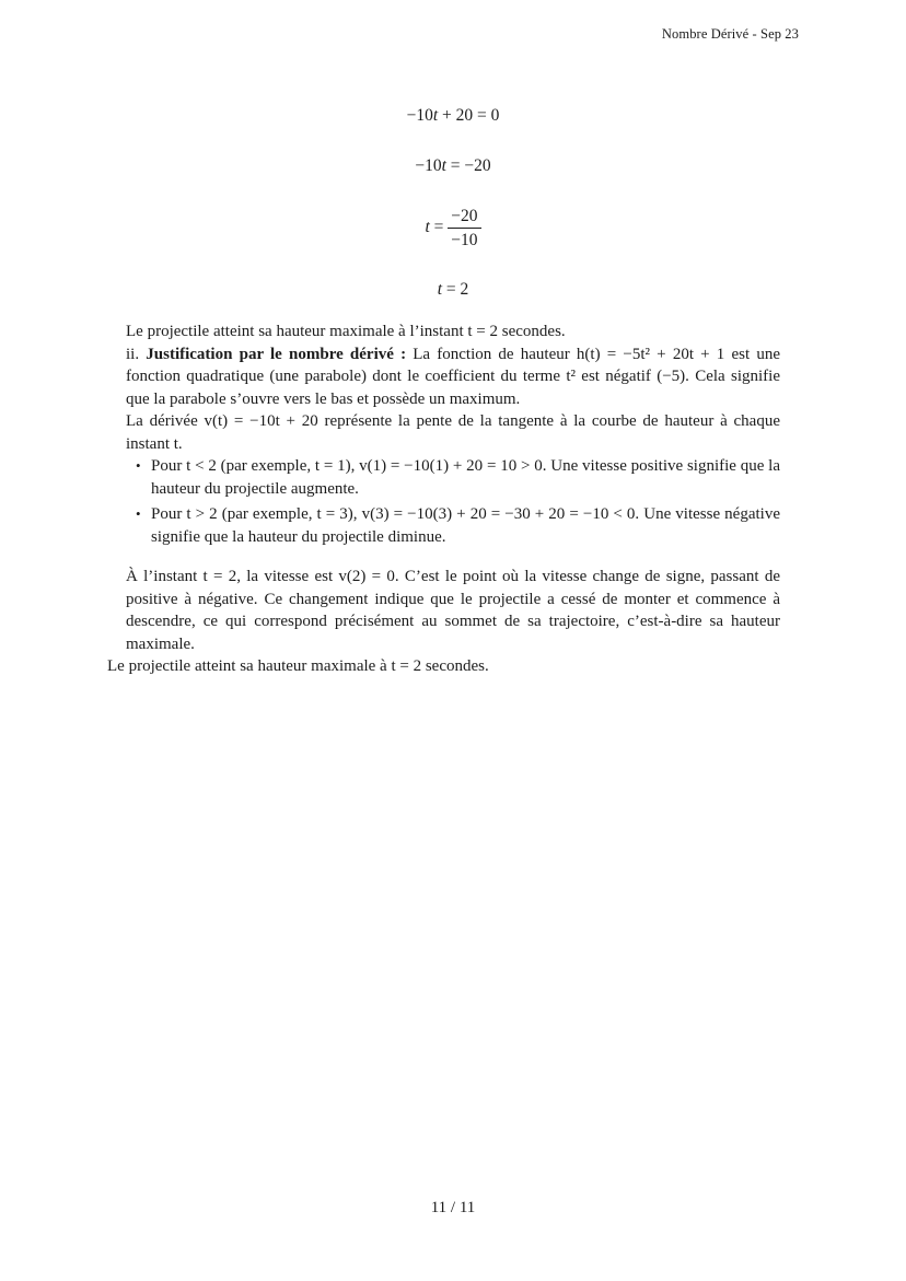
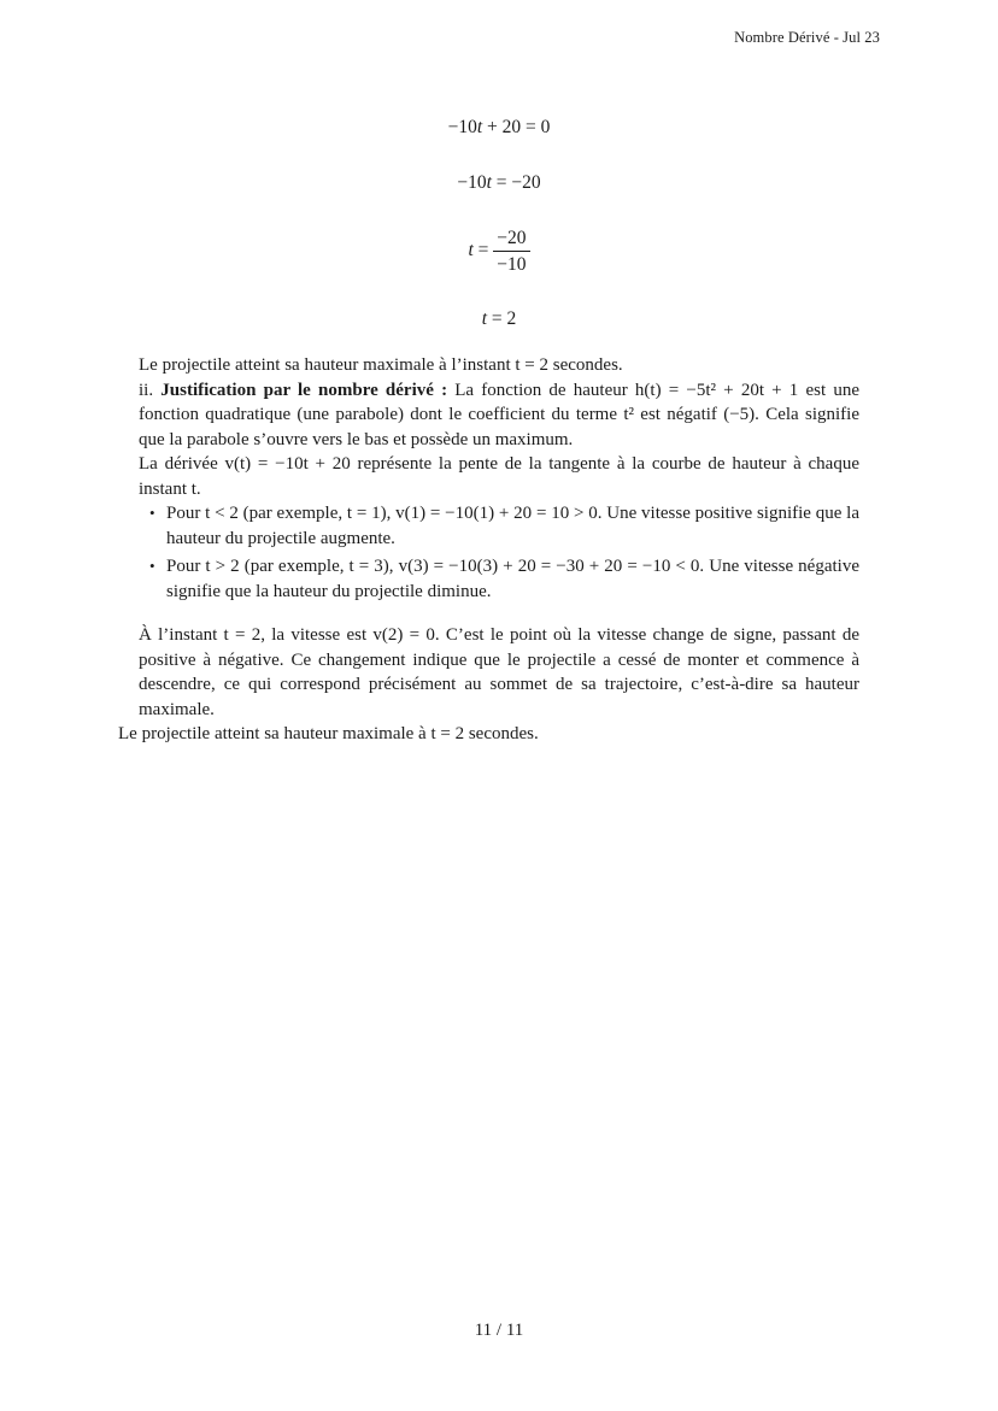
- Nombre Dérivé - Sep 23
+ Nombre Dérivé - Jul 23
  −10t + 20 = 0
  −10t = −20
  t =
  −20
  −10
  t = 2
  Le projectile atteint sa hauteur maximale à l’instant t = 2 secondes.
  ii. Justification par le nombre dérivé : La fonction de hauteur h(t) = −5t² + 20t + 1 est une fonction quadratique (une parabole) dont le coefficient du terme t² est négatif (−5). Cela signifie que la parabole s’ouvre vers le bas et possède un maximum.
  La dérivée v(t) = −10t + 20 représente la pente de la tangente à la courbe de hauteur à chaque instant t.
  •
  Pour t < 2 (par exemple, t = 1), v(1) = −10(1) + 20 = 10 > 0. Une vitesse positive signifie que la hauteur du projectile augmente.
  •
  Pour t > 2 (par exemple, t = 3), v(3) = −10(3) + 20 = −30 + 20 = −10 < 0. Une vitesse négative signifie que la hauteur du projectile diminue.
  À l’instant t = 2, la vitesse est v(2) = 0. C’est le point où la vitesse change de signe, passant de positive à négative. Ce changement indique que le projectile a cessé de monter et commence à descendre, ce qui correspond précisément au sommet de sa trajectoire, c’est-à-dire sa hauteur maximale.
  Le projectile atteint sa hauteur maximale à t = 2 secondes.
  11 / 11
